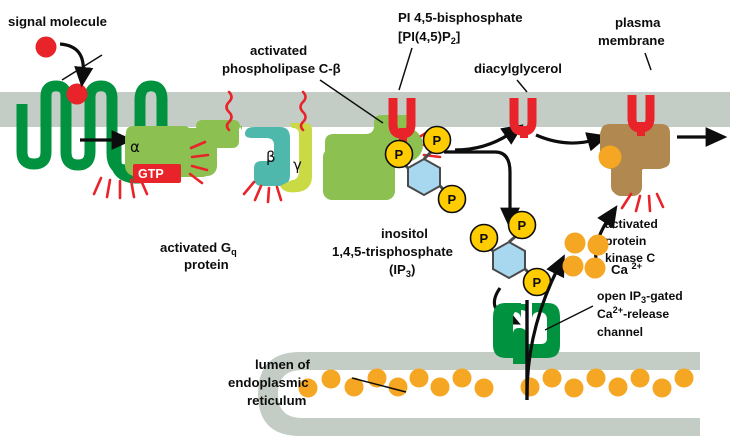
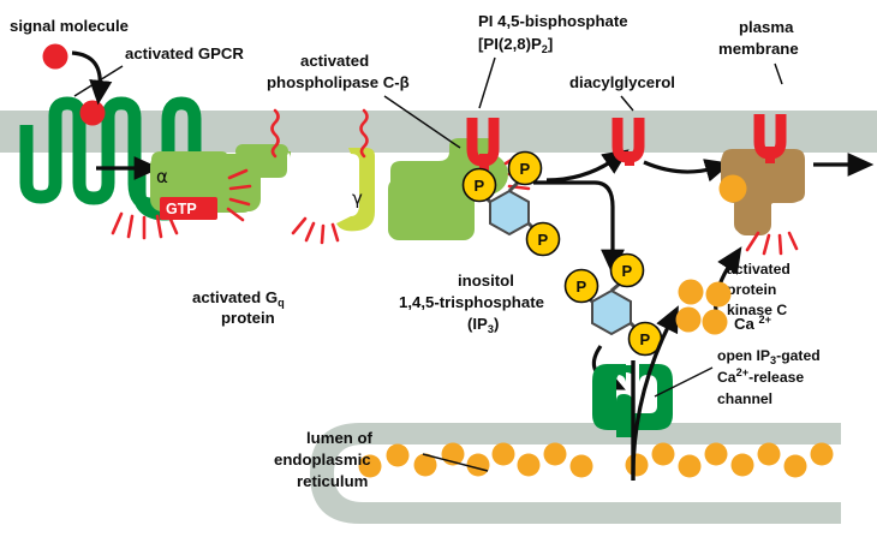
  signal molecule
+ activated GPCR
  GTP
  α
- β
  γ
  activated Gq
  protein
  activated
  phospholipase C-β
  P
  P
  P
  PI 4,5-bisphosphate
- [PI(4,5)P2]
+ [PI(2,8)P2]
  diacylglycerol
  plasma
  membrane
  activated
  protein
  kinase C
  P
  P
  P
  inositol
  1,4,5-trisphosphate
  (IP3)
  Ca 2+
  open IP3-gated
  Ca2+-release
  channel
  lumen of
  endoplasmic
  reticulum
